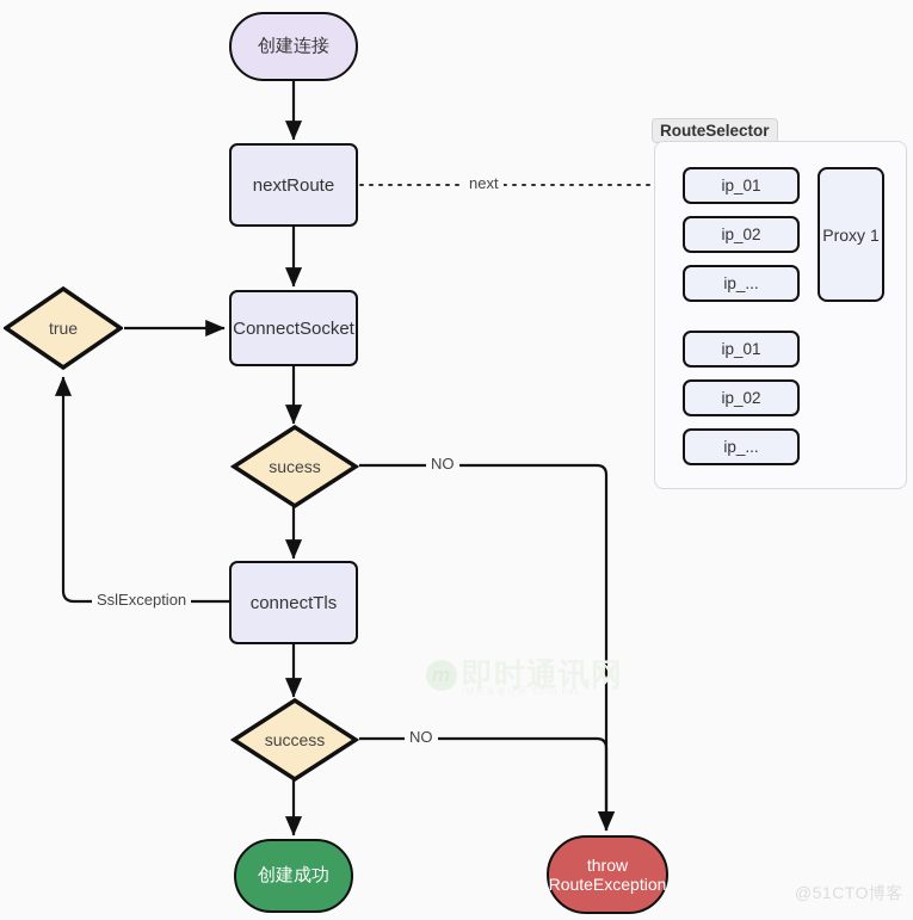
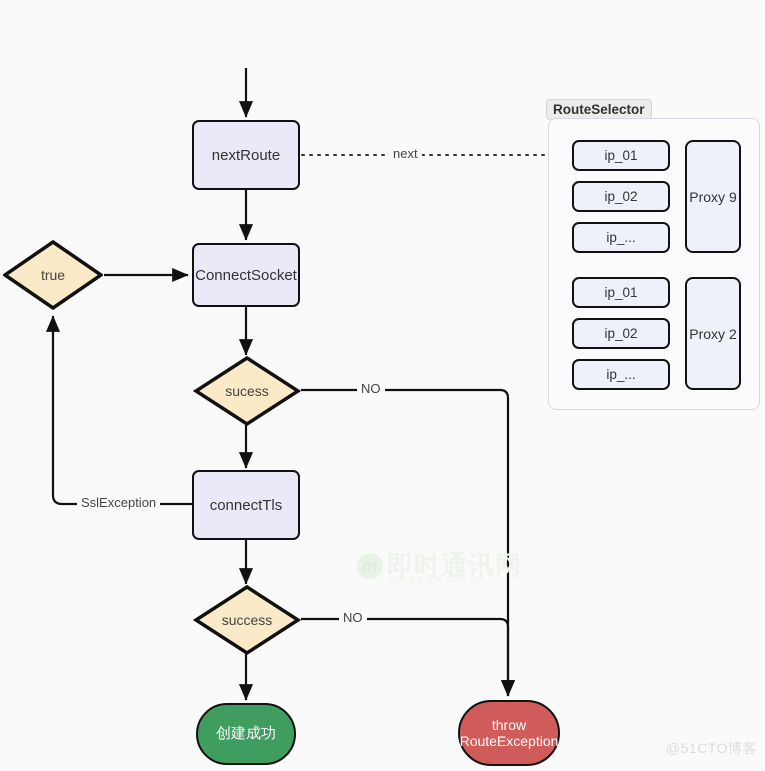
- 创建连接
  nextRoute
  ConnectSocket
  connectTls
  创建成功
  throw RouteException
  true
  sucess
  success
  next
  NO
  NO
  SslException
  RouteSelector
  ip_01
  ip_02
  ip_...
- Proxy 1
+ Proxy 9
  ip_01
  ip_02
  ip_...
+ Proxy 2
  m
  即时通讯网
  @51CTO博客
